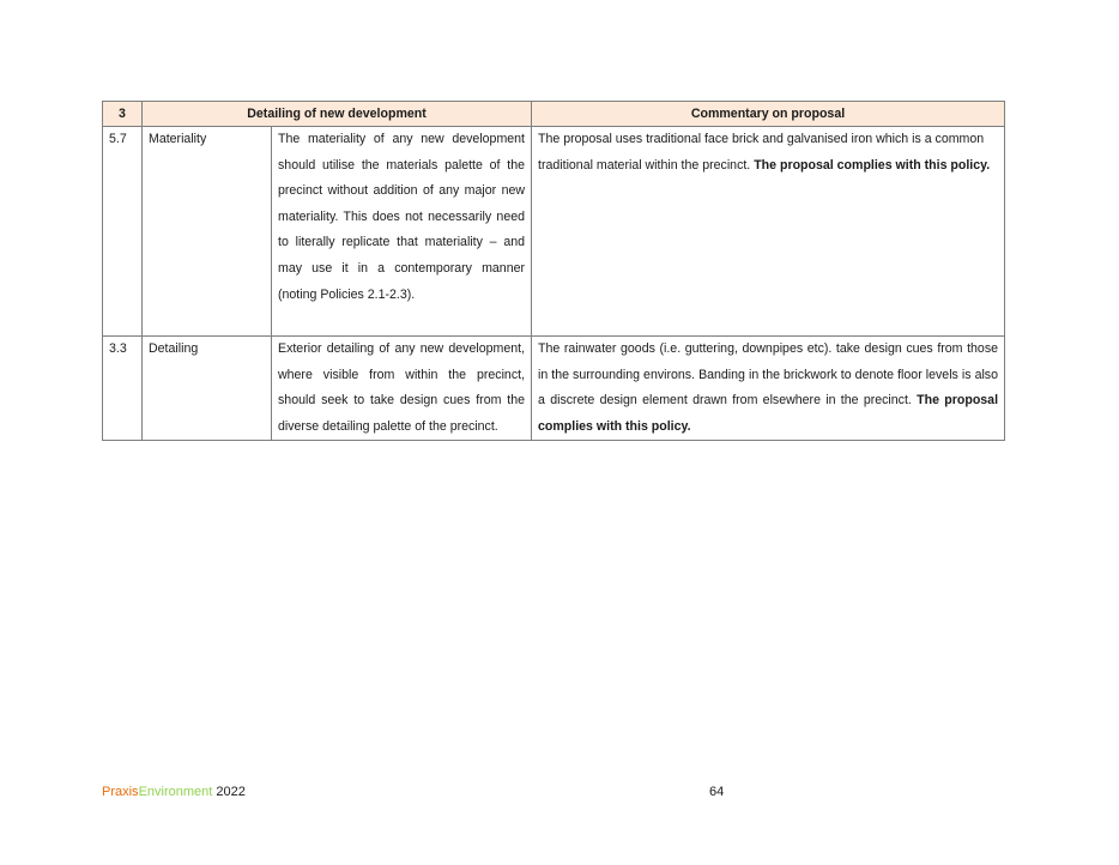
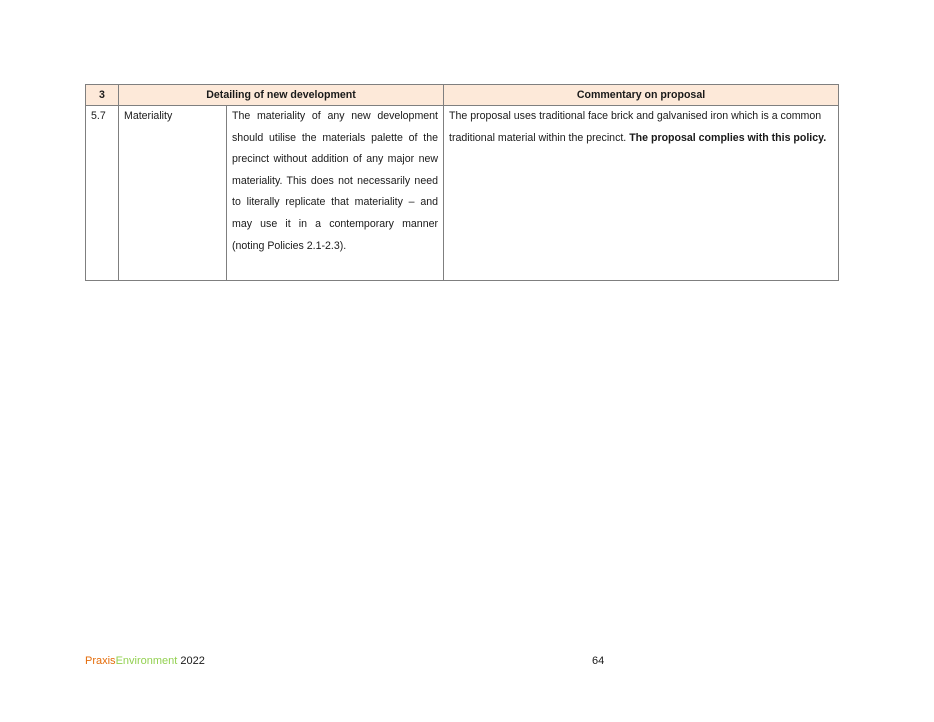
  3	Detailing of new development	Commentary on proposal
  5.7	Materiality	The materiality of any new development should utilise the materials palette of the precinct without addition of any major new materiality. This does not necessarily need to literally replicate that materiality – and may use it in a contemporary manner (noting Policies 2.1-2.3).	The proposal uses traditional face brick and galvanised iron which is a common traditional material within the precinct. The proposal complies with this policy.
- 3.3	Detailing	Exterior detailing of any new development, where visible from within the precinct, should seek to take design cues from the diverse detailing palette of the precinct.	The rainwater goods (i.e. guttering, downpipes etc). take design cues from those in the surrounding environs. Banding in the brickwork to denote floor levels is also a discrete design element drawn from elsewhere in the precinct. The proposal complies with this policy.
  PraxisEnvironment 2022
  64
